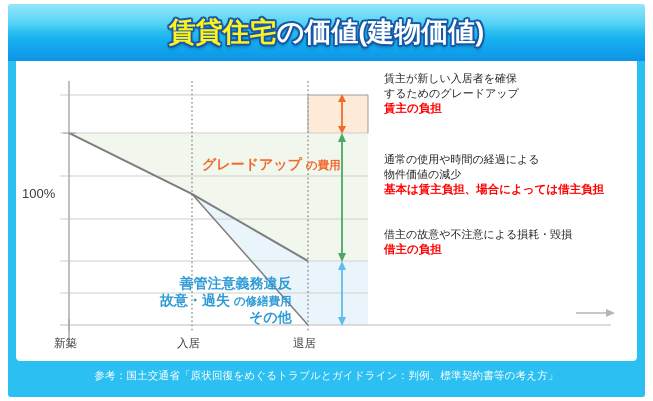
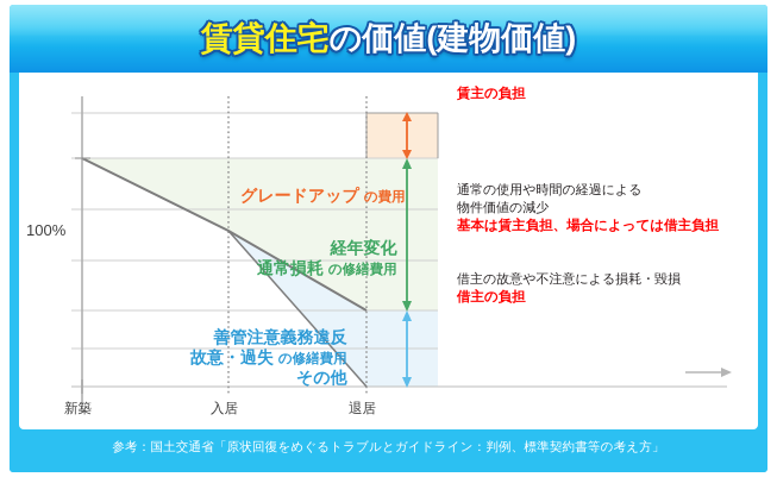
  賃貸住宅の価値(建物価値)
  100%
  新築
  入居
  退居
  グレードアップ の費用
+ 経年変化
+ 通常損耗 の修繕費用
  善管注意義務違反
  故意・過失 の修繕費用
  その他
- 賃主が新しい入居者を確保
- するためのグレードアップ
  賃主の負担
  通常の使用や時間の経過による
  物件価値の減少
  基本は賃主負担、場合によっては借主負担
  借主の故意や不注意による損耗・毀損
  借主の負担
  参考：国土交通省「原状回復をめぐるトラブルとガイドライン：判例、標準契約書等の考え方」
